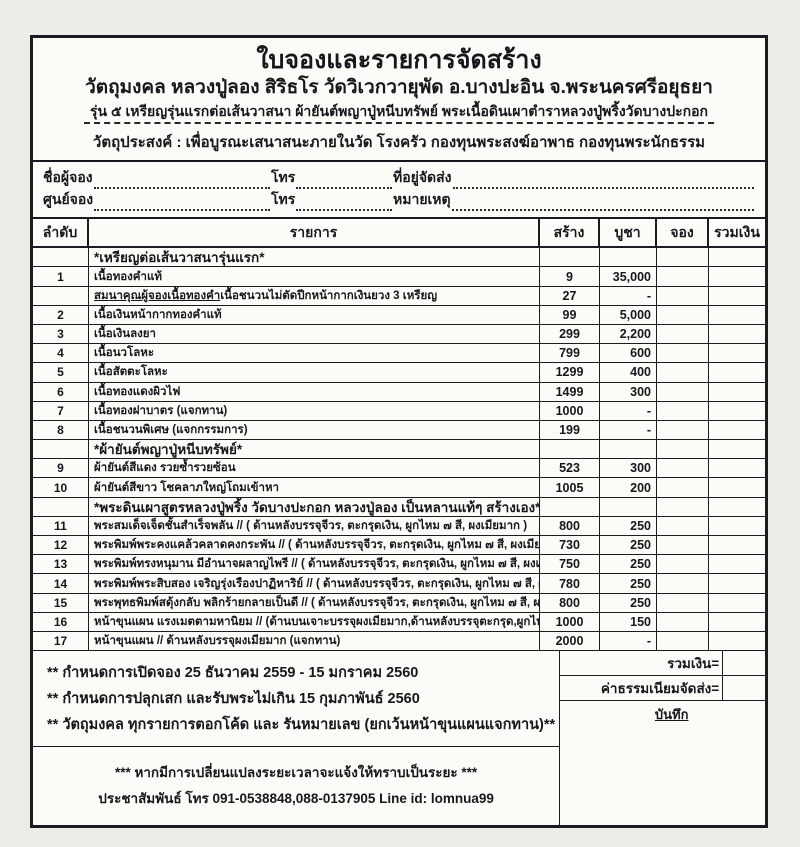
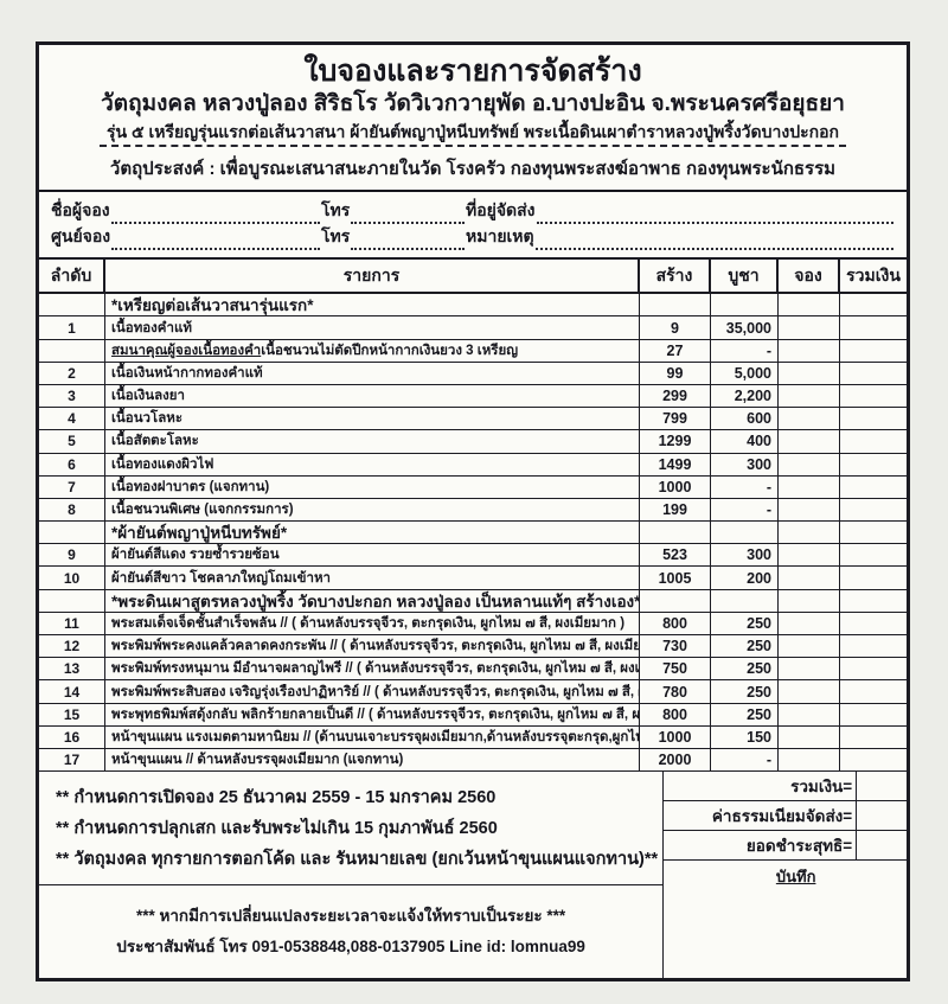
  ใบจองและรายการจัดสร้าง
  วัตถุมงคล หลวงปู่ลอง สิริธโร วัดวิเวกวายุพัด อ.บางปะอิน จ.พระนครศรีอยุธยา
  รุ่น ๕ เหรียญรุ่นแรกต่อเส้นวาสนา ผ้ายันต์พญาปู่หนีบทรัพย์ พระเนื้อดินเผาตำราหลวงปู่พริ้งวัดบางปะกอก
  วัตถุประสงค์ : เพื่อบูรณะเสนาสนะภายในวัด โรงครัว กองทุนพระสงฆ์อาพาธ กองทุนพระนักธรรม
  ชื่อผู้จอง
  โทร
  ที่อยู่จัดส่ง
  ศูนย์จอง
  โทร
  หมายเหตุ
  ลำดับ
  รายการ
  สร้าง
  บูชา
  จอง
  รวมเงิน
  *เหรียญต่อเส้นวาสนารุ่นแรก*
  1
  เนื้อทองคำแท้
  9
  35,000
  สมนาคุณผู้จองเนื้อทองคำ
  เนื้อชนวนไม่ตัดปีกหน้ากากเงินยวง 3 เหรียญ
  27
  -
  2
  เนื้อเงินหน้ากากทองคำแท้
  99
  5,000
  3
  เนื้อเงินลงยา
  299
  2,200
  4
  เนื้อนวโลหะ
  799
  600
  5
  เนื้อสัตตะโลหะ
  1299
  400
  6
  เนื้อทองแดงผิวไฟ
  1499
  300
  7
  เนื้อทองฝาบาตร (แจกทาน)
  1000
  -
  8
  เนื้อชนวนพิเศษ (แจกกรรมการ)
  199
  -
  *ผ้ายันต์พญาปู่หนีบทรัพย์*
  9
  ผ้ายันต์สีแดง รวยซ้ำรวยซ้อน
  523
  300
  10
  ผ้ายันต์สีขาว โชคลาภใหญ่โถมเข้าหา
  1005
  200
  *พระดินเผาสูตรหลวงปู่พริ้ง วัดบางปะกอก หลวงปู่ลอง เป็นหลานแท้ๆ สร้างเอง*
  11
  พระสมเด็จเจ็ดชั้นสำเร็จพลัน // ( ด้านหลังบรรจุจีวร, ตะกรุดเงิน, ผูกไหม ๗ สี, ผงเมียมาก )
  800
  250
  12
  พระพิมพ์พระคงแคล้วคลาดคงกระพัน // ( ด้านหลังบรรจุจีวร, ตะกรุดเงิน, ผูกไหม ๗ สี, ผงเมีย
  730
  250
  13
  พระพิมพ์ทรงหนุมาน มีอำนาจผลาญไพรี // ( ด้านหลังบรรจุจีวร, ตะกรุดเงิน, ผูกไหม ๗ สี, ผงเ
  750
  250
  14
  พระพิมพ์พระสิบสอง เจริญรุ่งเรืองปาฏิหาริย์ // ( ด้านหลังบรรจุจีวร, ตะกรุดเงิน, ผูกไหม ๗ สี,
  780
  250
  15
  พระพุทธพิมพ์สดุ้งกลับ พลิกร้ายกลายเป็นดี // ( ด้านหลังบรรจุจีวร, ตะกรุดเงิน, ผูกไหม ๗ สี, ผ
  800
  250
  16
  หน้าขุนแผน แรงเมตตามหานิยม // (ด้านบนเจาะบรรจุผงเมียมาก,ด้านหลังบรรจุตะกรุด,ผูกไห
  1000
  150
  17
  หน้าขุนแผน // ด้านหลังบรรจุผงเมียมาก (แจกทาน)
  2000
  -
  ** กำหนดการเปิดจอง 25 ธันวาคม 2559 - 15 มกราคม 2560
  ** กำหนดการปลุกเสก และรับพระไม่เกิน 15 กุมภาพันธ์ 2560
  ** วัตถุมงคล ทุกรายการตอกโค้ด และ รันหมายเลข (ยกเว้นหน้าขุนแผนแจกทาน)**
  *** หากมีการเปลี่ยนแปลงระยะเวลาจะแจ้งให้ทราบเป็นระยะ ***
  ประชาสัมพันธ์ โทร 091-0538848,088-0137905 Line id: lomnua99
  รวมเงิน=
  ค่าธรรมเนียมจัดส่ง=
+ ยอดชำระสุทธิ=
  บันทึก
